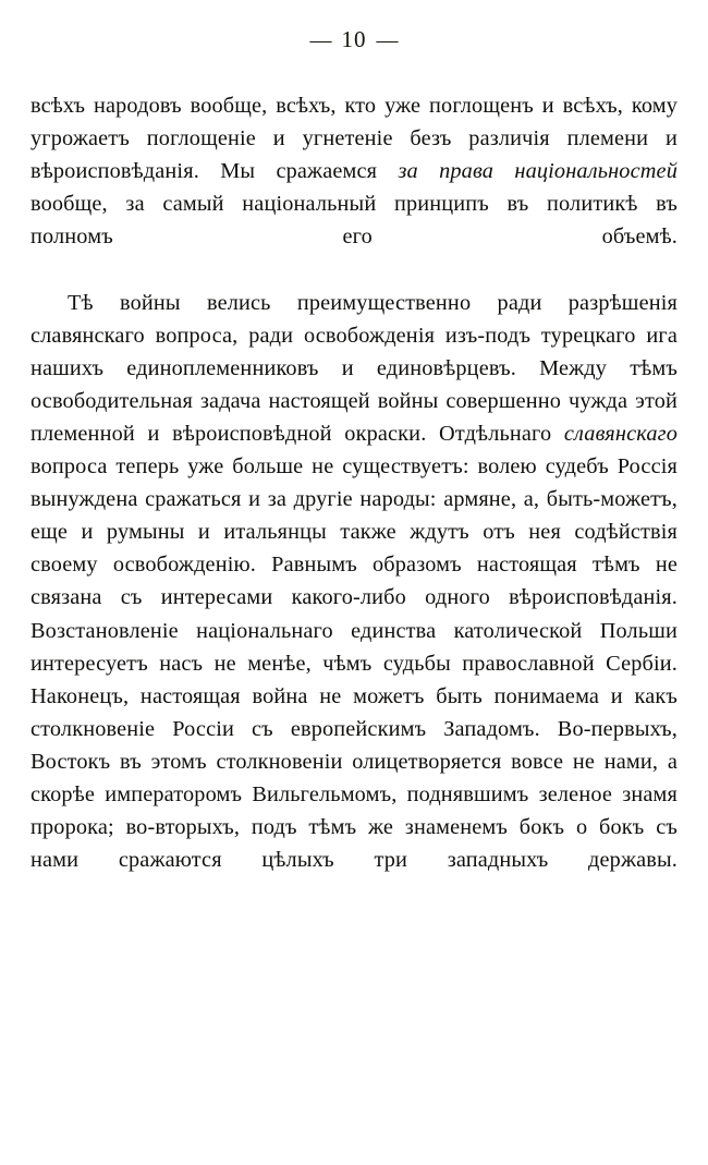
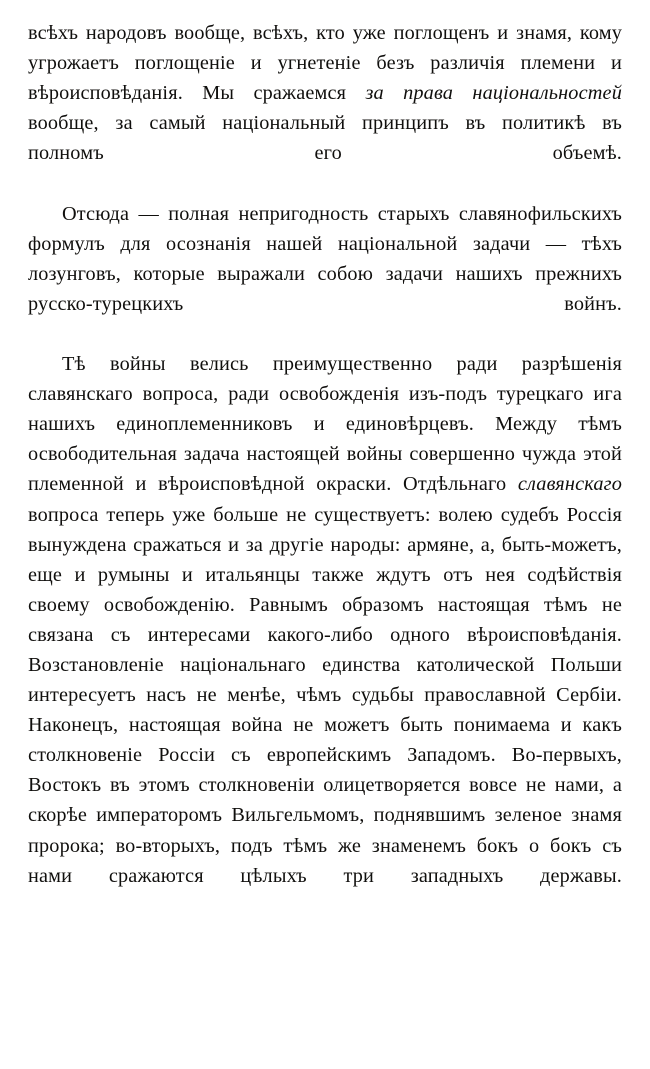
- — 10 —
- всѣхъ народовъ вообще, всѣхъ, кто уже поглощенъ и всѣхъ, кому угрожаетъ поглощеніе и угнетеніе безъ различія племени и вѣроисповѣданія. Мы сражаемся за права національностей вообще, за самый національный принципъ въ политикѣ въ полномъ его объемѣ.
+ всѣхъ народовъ вообще, всѣхъ, кто уже поглощенъ и знамя, кому угрожаетъ поглощеніе и угнетеніе безъ различія племени и вѣроисповѣданія. Мы сражаемся за права національностей вообще, за самый національный принципъ въ политикѣ въ полномъ его объемѣ.
+ Отсюда — полная непригодность старыхъ славянофильскихъ формулъ для осознанія нашей національной задачи — тѣхъ лозунговъ, которые выражали собою задачи нашихъ прежнихъ русско-турецкихъ войнъ.
  Тѣ войны велись преимущественно ради разрѣшенія славянскаго вопроса, ради освобожденія изъ-подъ турецкаго ига нашихъ единоплеменниковъ и единовѣрцевъ. Между тѣмъ освободительная задача настоящей войны совершенно чужда этой племенной и вѣроисповѣдной окраски. Отдѣльнаго славянскаго вопроса теперь уже больше не существуетъ: волею судебъ Россія вынуждена сражаться и за другіе народы: армяне, а, быть-можетъ, еще и румыны и итальянцы также ждутъ отъ нея содѣйствія своему освобожденію. Равнымъ образомъ настоящая тѣмъ не связана съ интересами какого-либо одного вѣроисповѣданія. Возстановленіе національнаго единства католической Польши интересуетъ насъ не менѣе, чѣмъ судьбы православной Сербіи. Наконецъ, настоящая война не можетъ быть понимаема и какъ столкновеніе Россіи съ европейскимъ Западомъ. Во-первыхъ, Востокъ въ этомъ столкновеніи олицетворяется вовсе не нами, а скорѣе императоромъ Вильгельмомъ, поднявшимъ зеленое знамя пророка; во-вторыхъ, подъ тѣмъ же знаменемъ бокъ о бокъ съ нами сражаются цѣлыхъ три западныхъ державы.
